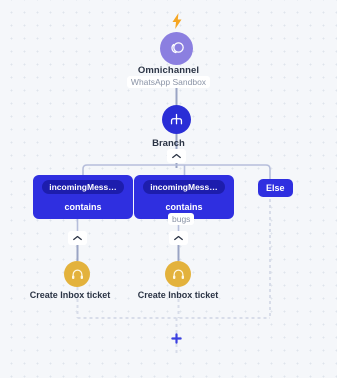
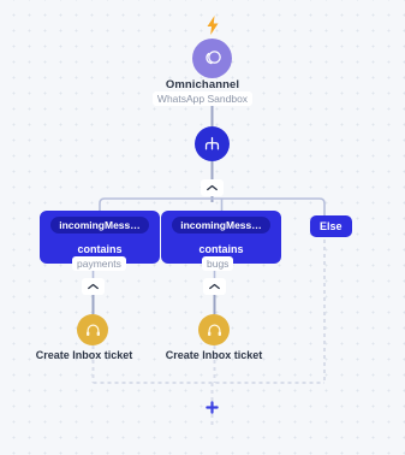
  Omnichannel
  WhatsApp Sandbox
- Branch
  incomingMess…
  contains
+ payments
  incomingMess…
  contains
  bugs
  Else
  Create Inbox ticket
  Create Inbox ticket
